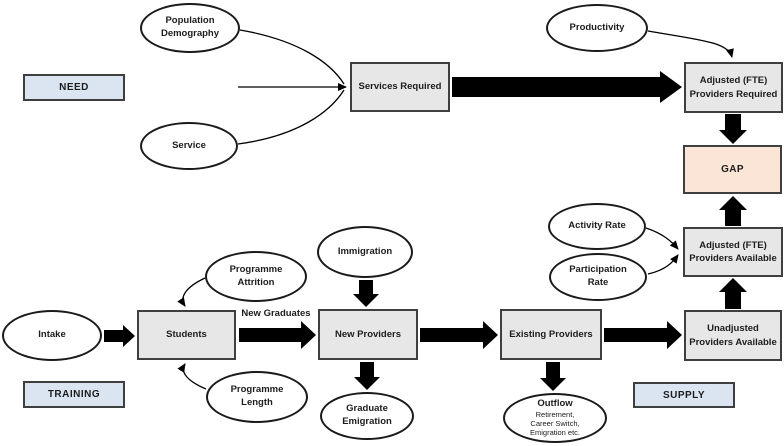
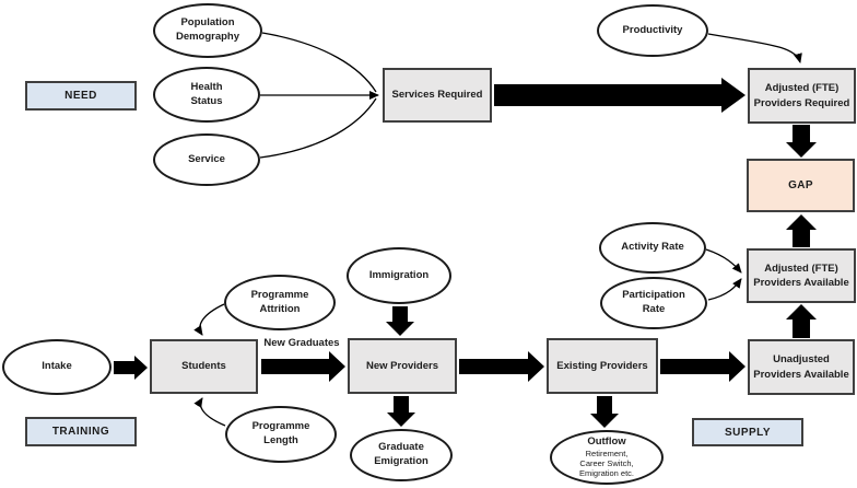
  NEED
  TRAINING
  SUPPLY
  Population
  Demography
+ Health
+ Status
  Service
  Productivity
  Services Required
  Adjusted (FTE)
  Providers Required
  GAP
  Activity Rate
  Participation
  Rate
  Adjusted (FTE)
  Providers Available
  Unadjusted
  Providers Available
  Intake
  Students
  Programme
  Attrition
  Programme
  Length
  Immigration
  New Providers
  Graduate
  Emigration
  Existing Providers
  Outflow
  Retirement,
  Career Switch,
  Emigration etc.
  New Graduates
